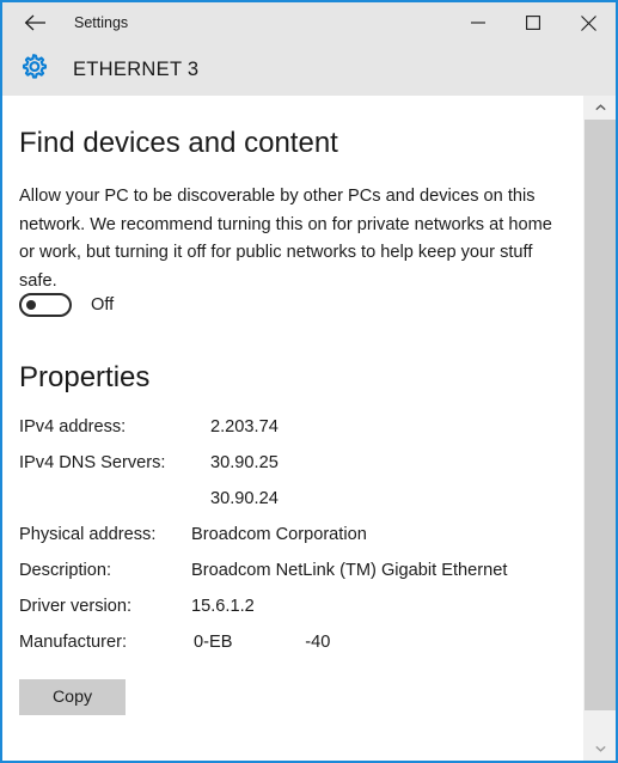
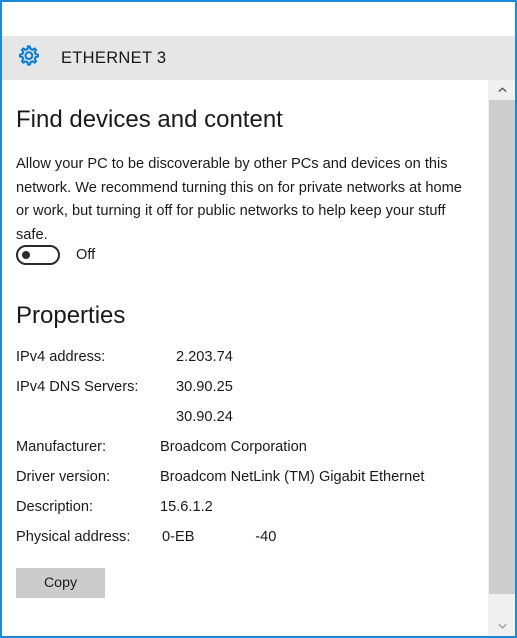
- Settings
  ETHERNET 3
  Find devices and content
  Allow your PC to be discoverable by other PCs and devices on this network. We recommend turning this on for private networks at home or work, but turning it off for public networks to help keep your stuff safe.
  Off
  Properties
  IPv4 address:
  2.203.74
  IPv4 DNS Servers:
  30.90.25
  30.90.24
- Physical address:
+ Manufacturer:
  Broadcom Corporation
- Description:
+ Driver version:
  Broadcom NetLink (TM) Gigabit Ethernet
- Driver version:
+ Description:
  15.6.1.2
- Manufacturer:
+ Physical address:
  0-EB -40
  Copy
